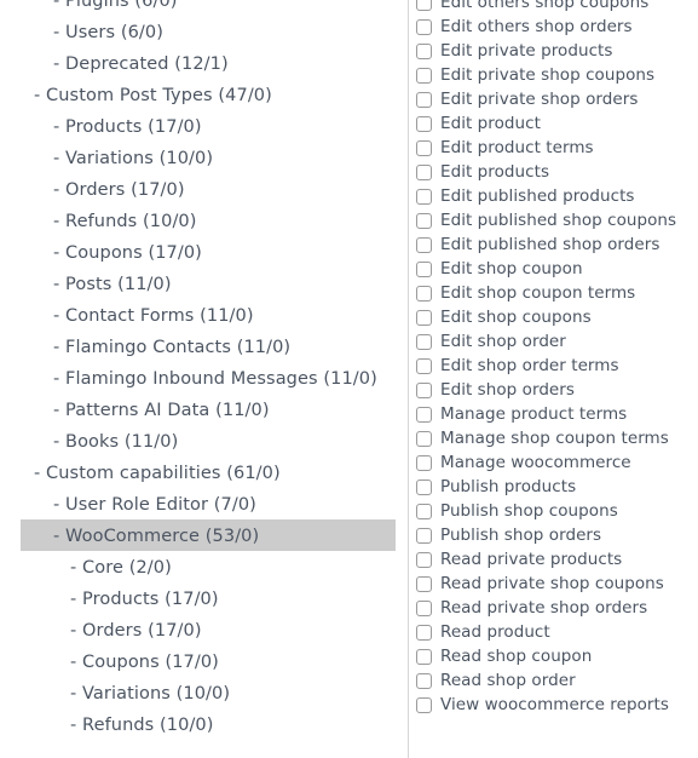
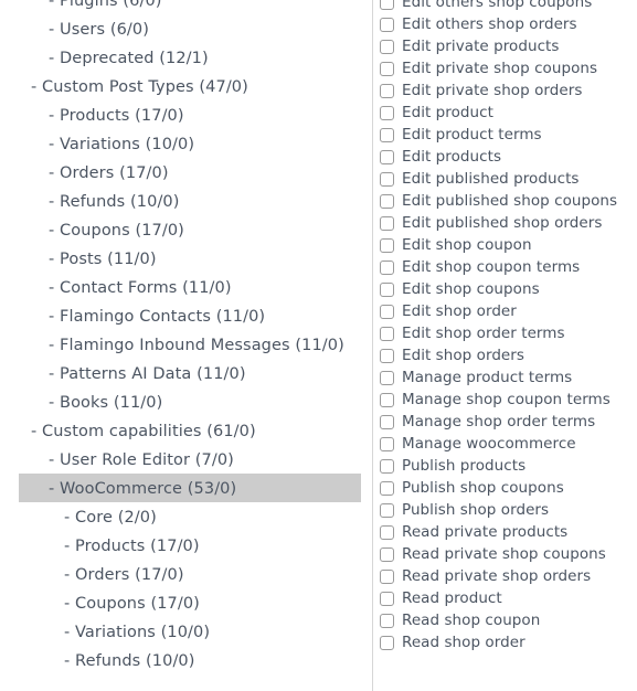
  - Plugins (6/0)
  - Users (6/0)
  - Deprecated (12/1)
  - Custom Post Types (47/0)
  - Products (17/0)
  - Variations (10/0)
  - Orders (17/0)
  - Refunds (10/0)
  - Coupons (17/0)
  - Posts (11/0)
  - Contact Forms (11/0)
  - Flamingo Contacts (11/0)
  - Flamingo Inbound Messages (11/0)
  - Patterns AI Data (11/0)
  - Books (11/0)
  - Custom capabilities (61/0)
  - User Role Editor (7/0)
  - WooCommerce (53/0)
  - Core (2/0)
  - Products (17/0)
  - Orders (17/0)
  - Coupons (17/0)
  - Variations (10/0)
  - Refunds (10/0)
  Edit others shop coupons
  Edit others shop orders
  Edit private products
  Edit private shop coupons
  Edit private shop orders
  Edit product
  Edit product terms
  Edit products
  Edit published products
  Edit published shop coupons
  Edit published shop orders
  Edit shop coupon
  Edit shop coupon terms
  Edit shop coupons
  Edit shop order
  Edit shop order terms
  Edit shop orders
  Manage product terms
  Manage shop coupon terms
+ Manage shop order terms
  Manage woocommerce
  Publish products
  Publish shop coupons
  Publish shop orders
  Read private products
  Read private shop coupons
  Read private shop orders
  Read product
  Read shop coupon
  Read shop order
- View woocommerce reports
